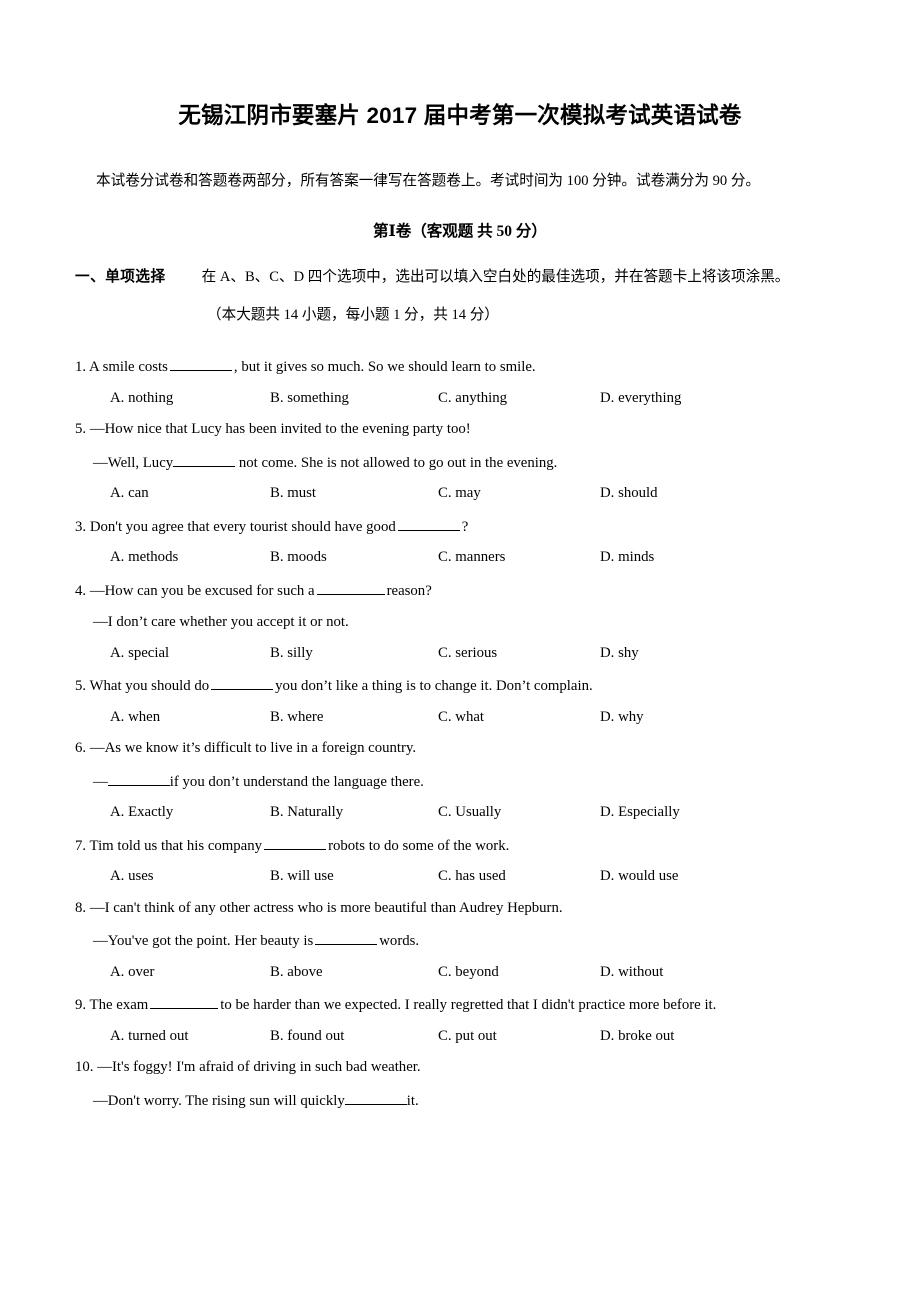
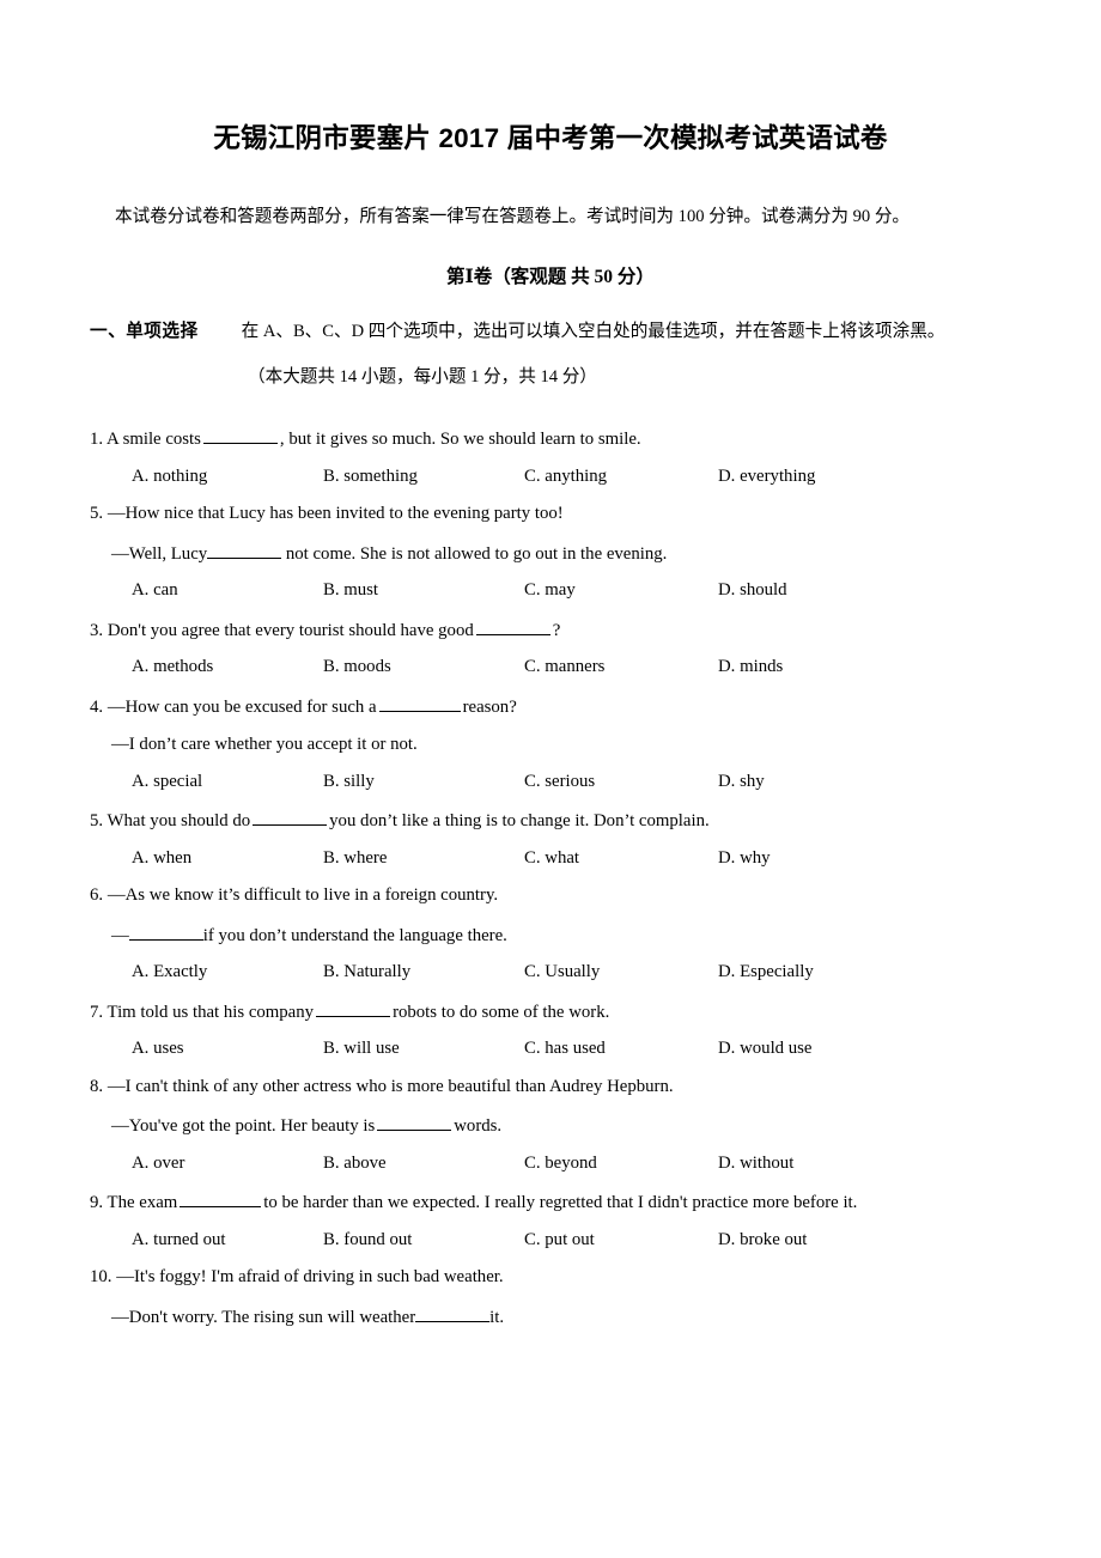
  无锡江阴市要塞片 2017 届中考第一次模拟考试英语试卷
  本试卷分试卷和答题卷两部分，所有答案一律写在答题卷上。考试时间为 100 分钟。试卷满分为 90 分。
  第Ⅰ卷（客观题 共 50 分）
  一、单项选择 在 A、B、C、D 四个选项中，选出可以填入空白处的最佳选项，并在答题卡上将该项涂黑。
  （本大题共 14 小题，每小题 1 分，共 14 分）
  1. A smile costs , but it gives so much. So we should learn to smile.
  A. nothing B. something C. anything D. everything
  5. —How nice that Lucy has been invited to the evening party too!
  —Well, Lucy not come. She is not allowed to go out in the evening.
  A. can B. must C. may D. should
  3. Don't you agree that every tourist should have good ?
  A. methods B. moods C. manners D. minds
  4. —How can you be excused for such a reason?
  —I don’t care whether you accept it or not.
  A. special B. silly C. serious D. shy
  5. What you should do you don’t like a thing is to change it. Don’t complain.
  A. when B. where C. what D. why
  6. —As we know it’s difficult to live in a foreign country.
  — if you don’t understand the language there.
  A. Exactly B. Naturally C. Usually D. Especially
  7. Tim told us that his company robots to do some of the work.
  A. uses B. will use C. has used D. would use
  8. —I can't think of any other actress who is more beautiful than Audrey Hepburn.
  —You've got the point. Her beauty is words.
  A. over B. above C. beyond D. without
  9. The exam to be harder than we expected. I really regretted that I didn't practice more before it.
  A. turned out B. found out C. put out D. broke out
  10. —It's foggy! I'm afraid of driving in such bad weather.
- —Don't worry. The rising sun will quickly it.
+ —Don't worry. The rising sun will weather it.
